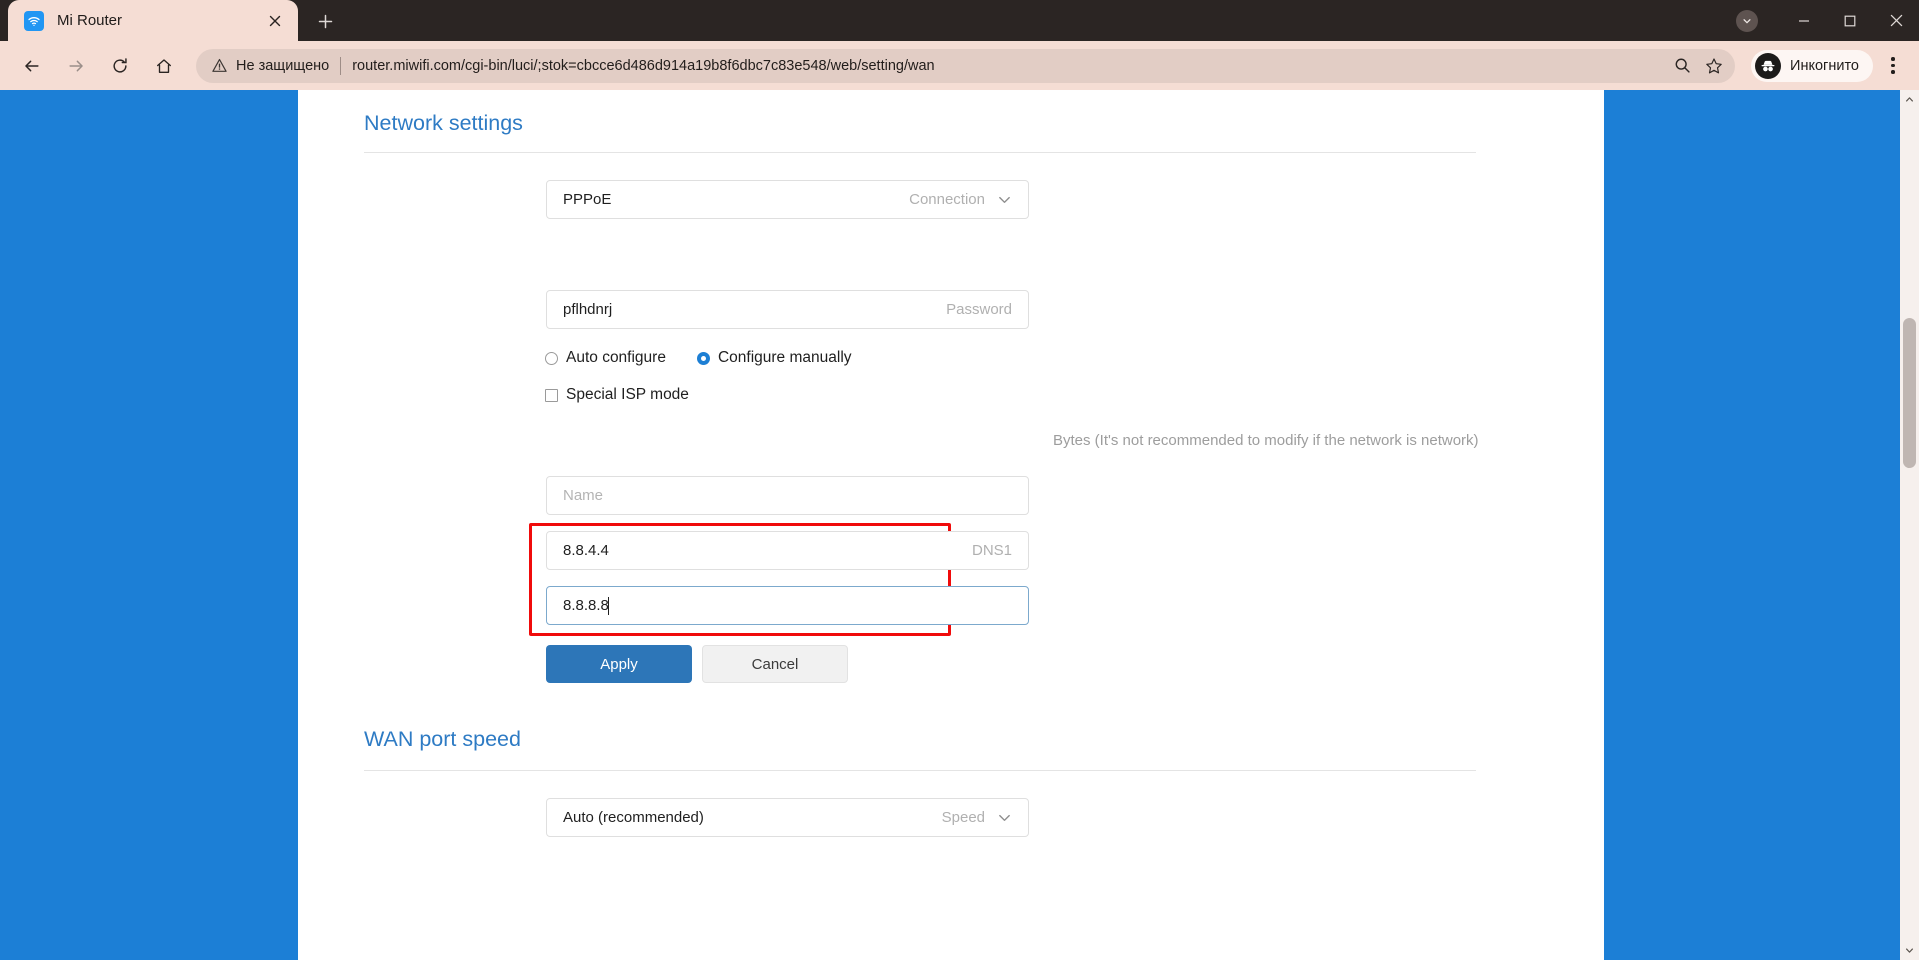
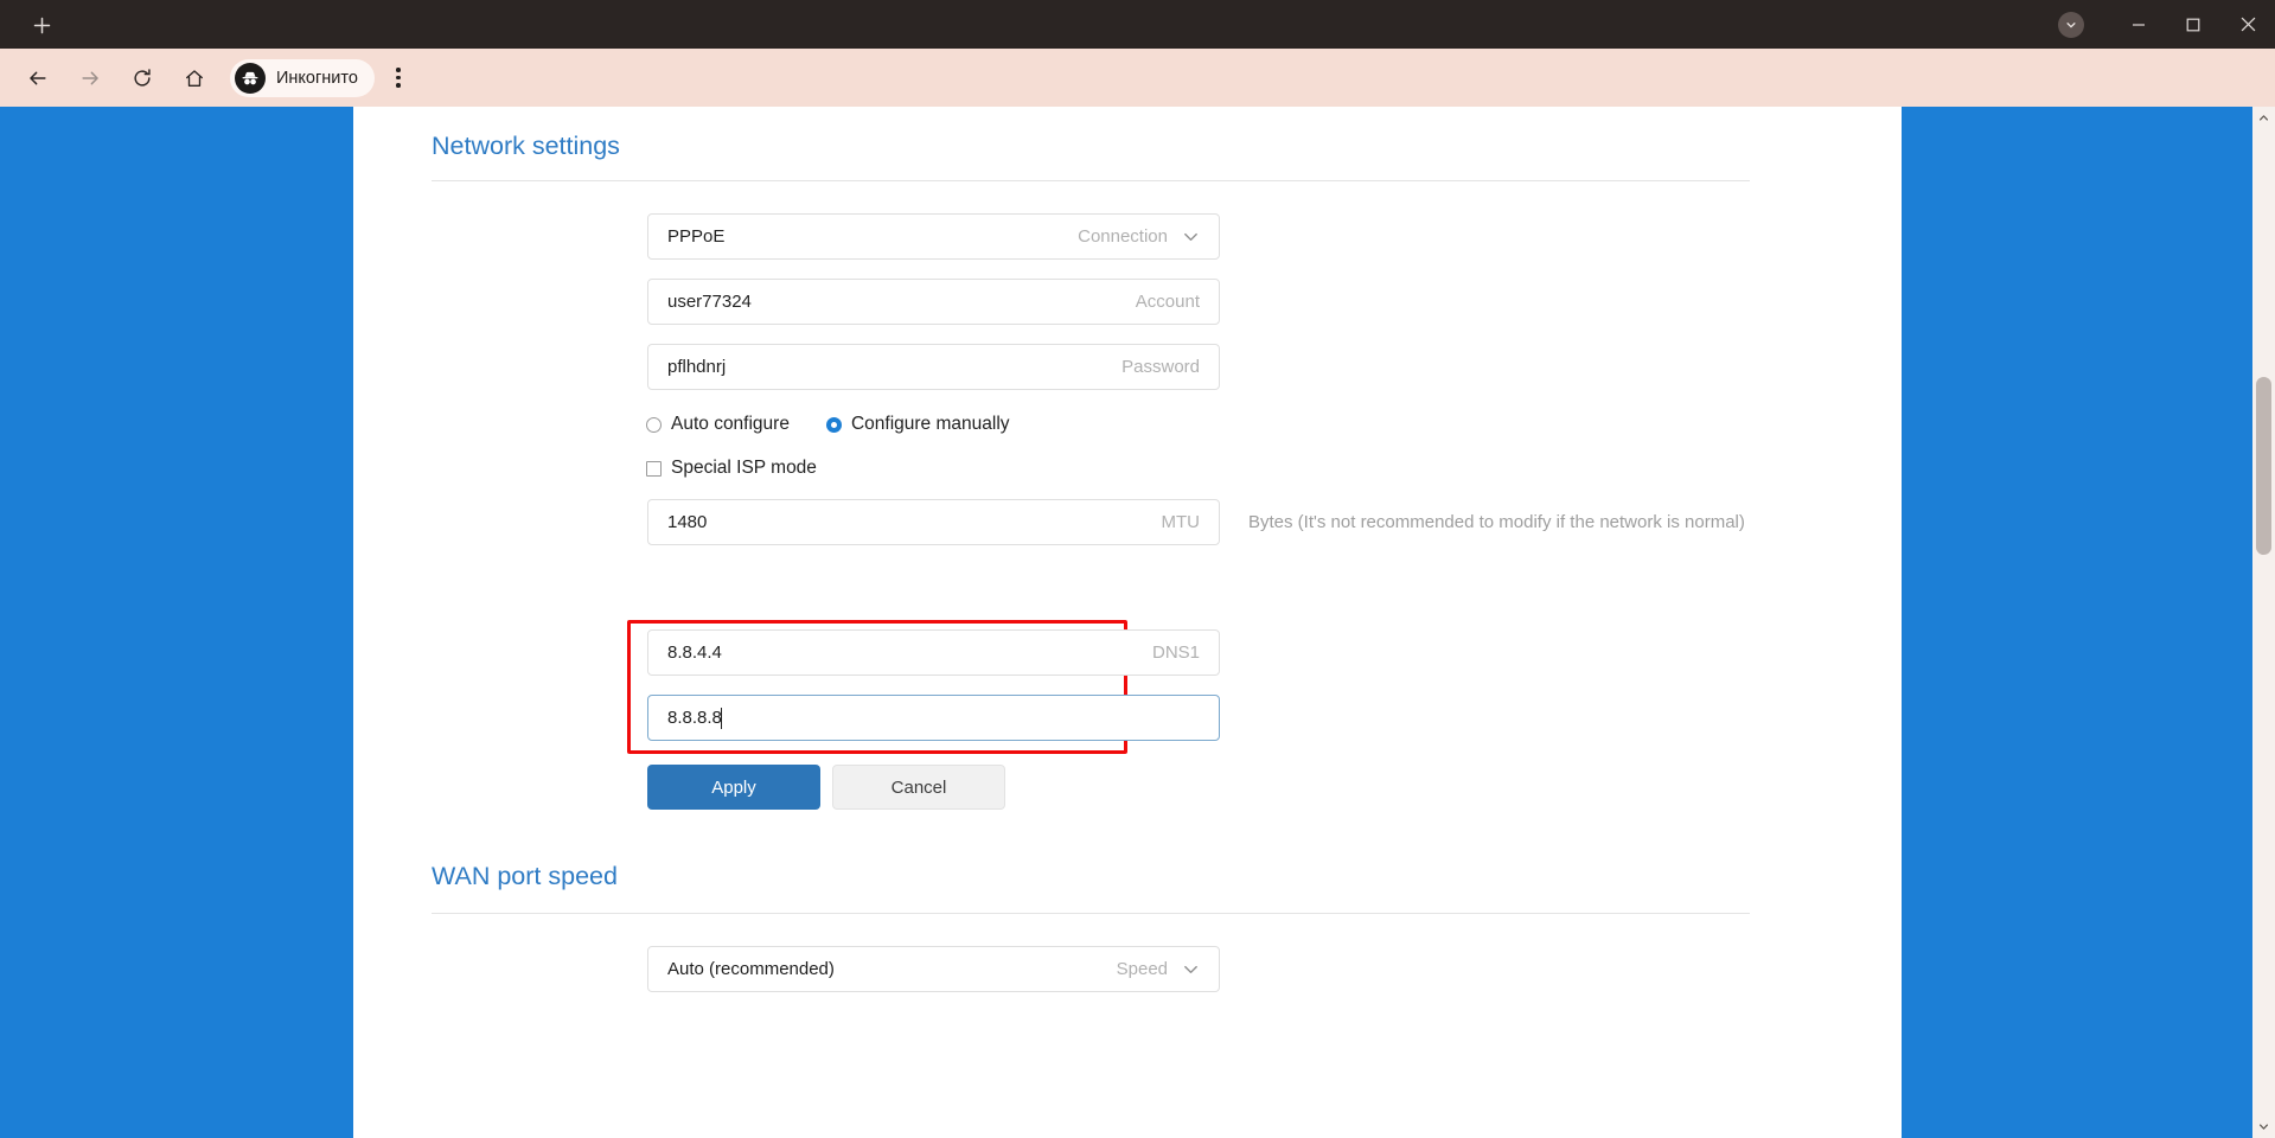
- Mi Router
- Не защищено
- router.miwifi.com/cgi-bin/luci/;stok=cbcce6d486d914a19b8f6dbc7c83e548/web/setting/wan
  Инкогнито
  Network settings
  PPPoE
  Connection
+ user77324
+ Account
  pflhdnrj
  Password
  Auto configure
  Configure manually
  Special ISP mode
+ 1480
+ MTU
- Bytes (It's not recommended to modify if the network is network)
+ Bytes (It's not recommended to modify if the network is normal)
- Name
  8.8.4.4
  DNS1
  8.8.8.8
  Apply
  Cancel
  WAN port speed
  Auto (recommended)
  Speed
